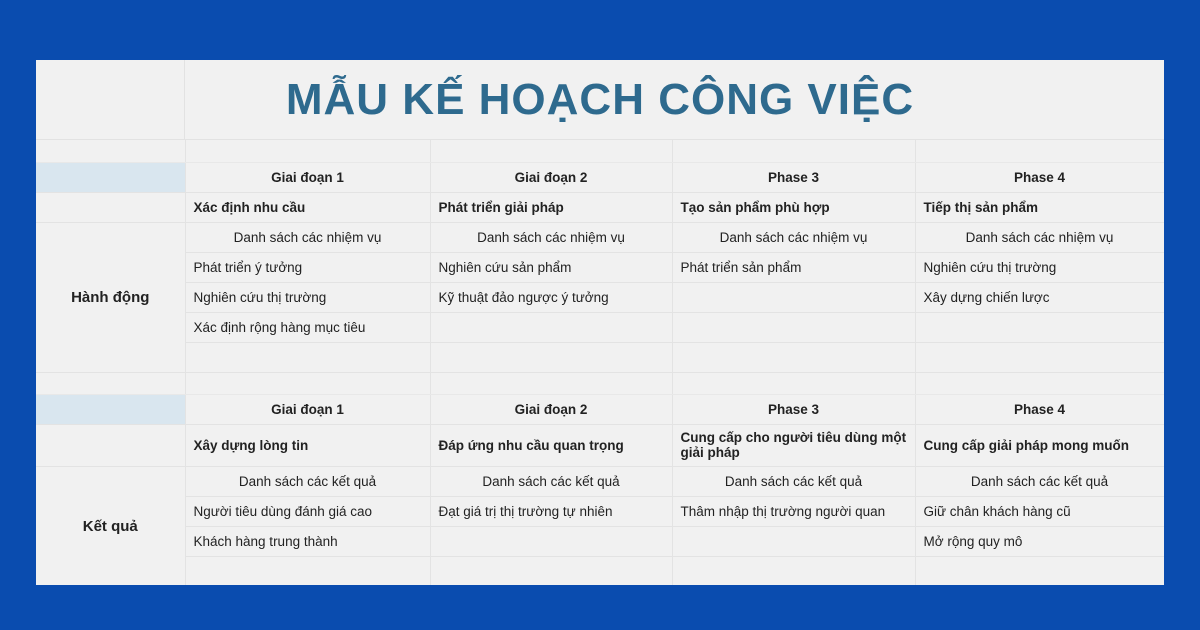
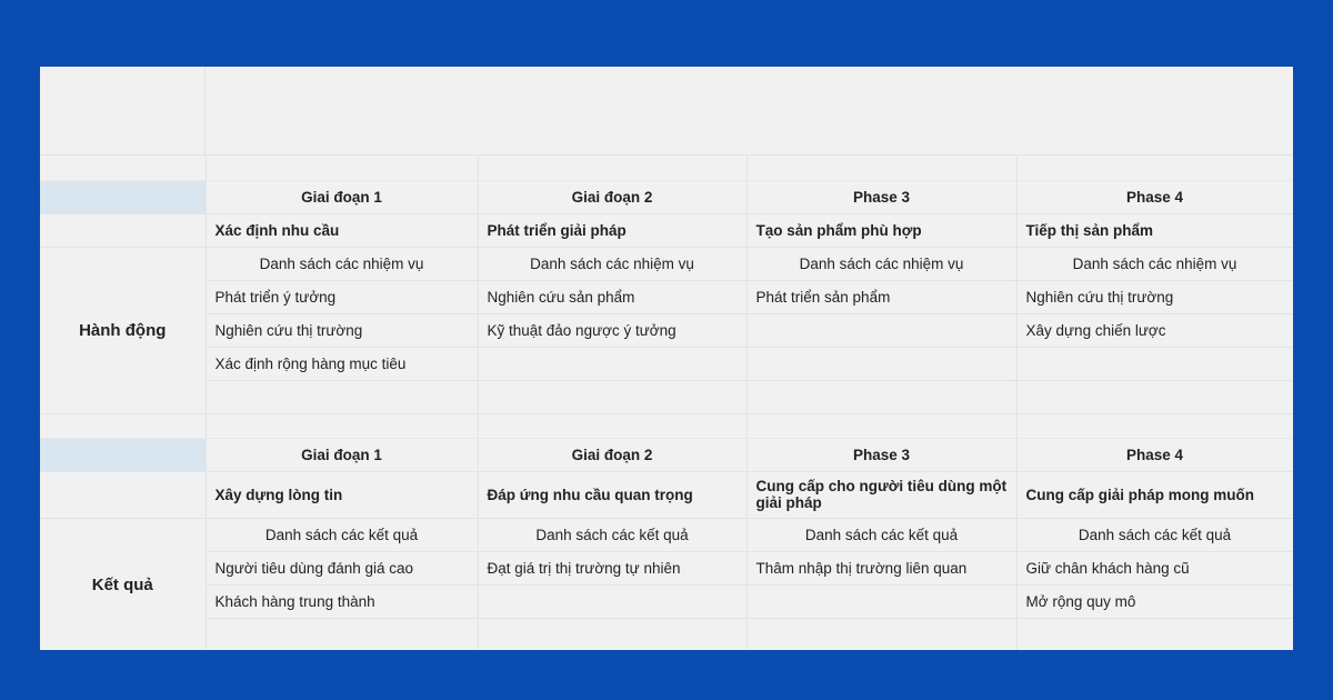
- MẪU KẾ HOẠCH CÔNG VIỆC
  	Giai đoạn 1	Giai đoạn 2	Phase 3	Phase 4
  	Xác định nhu cầu	Phát triển giải pháp	Tạo sản phẩm phù hợp	Tiếp thị sản phẩm
  Hành động	Danh sách các nhiệm vụ	Danh sách các nhiệm vụ	Danh sách các nhiệm vụ	Danh sách các nhiệm vụ
  Phát triển ý tưởng	Nghiên cứu sản phẩm	Phát triển sản phẩm	Nghiên cứu thị trường
  Nghiên cứu thị trường	Kỹ thuật đảo ngược ý tưởng		Xây dựng chiến lược
  Xác định rộng hàng mục tiêu
  	Giai đoạn 1	Giai đoạn 2	Phase 3	Phase 4
  	Xây dựng lòng tin	Đáp ứng nhu cầu quan trọng	Cung cấp cho người tiêu dùng một giải pháp	Cung cấp giải pháp mong muốn
  Kết quả	Danh sách các kết quả	Danh sách các kết quả	Danh sách các kết quả	Danh sách các kết quả
- Người tiêu dùng đánh giá cao	Đạt giá trị thị trường tự nhiên	Thâm nhập thị trường người quan	Giữ chân khách hàng cũ
+ Người tiêu dùng đánh giá cao	Đạt giá trị thị trường tự nhiên	Thâm nhập thị trường liên quan	Giữ chân khách hàng cũ
  Khách hàng trung thành			Mở rộng quy mô
